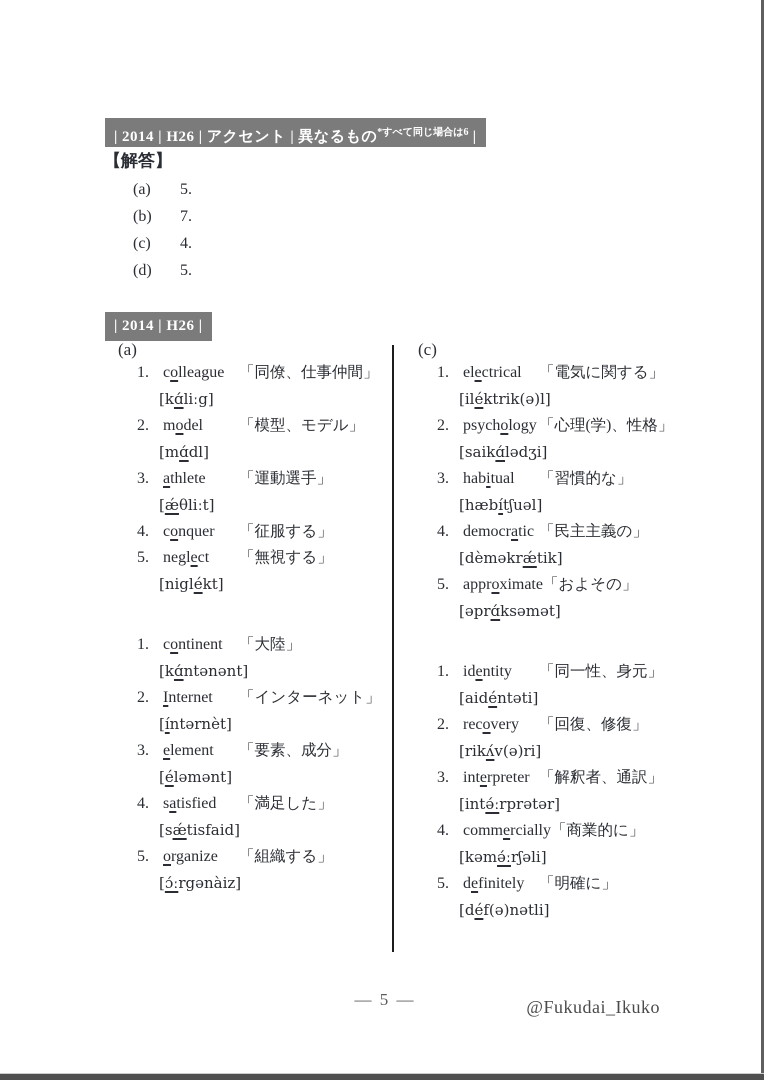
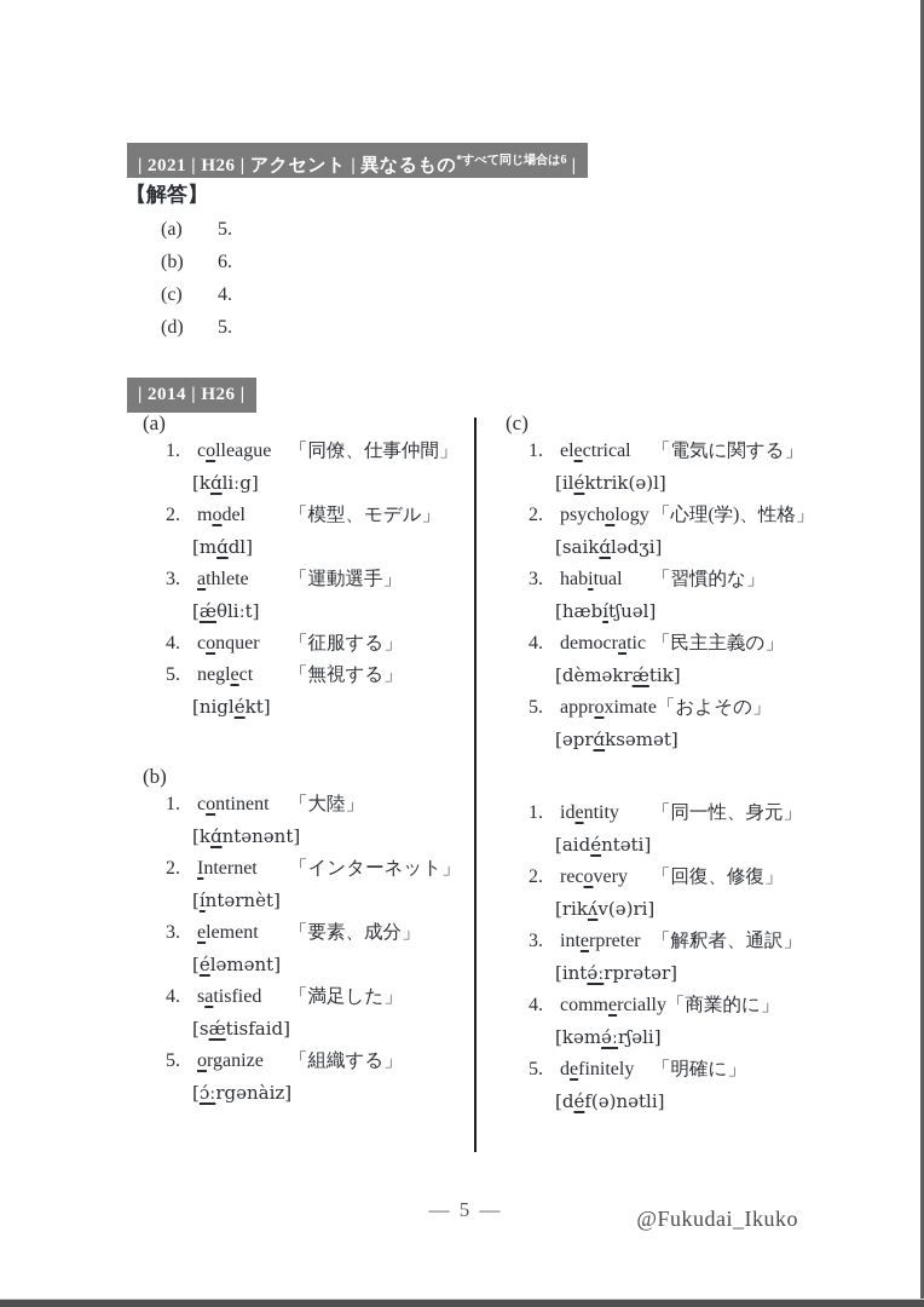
- | 2014 | H26 | アクセント | 異なるもの*すべて同じ場合は6 |
+ | 2021 | H26 | アクセント | 異なるもの*すべて同じ場合は6 |
  【解答】
  (a) 5.
- (b) 7.
+ (b) 6.
  (c) 4.
  (d) 5.
  | 2014 | H26 |
  (a)
  1.
  colleague
  「同僚、仕事仲間」
  [kɑ́liːg]
  2.
  model
  「模型、モデル」
  [mɑ́dl]
  3.
  athlete
  「運動選手」
  [ǽθliːt]
  4.
  conquer
  「征服する」
  5.
  neglect
  「無視する」
  [niglékt]
+ (b)
  1.
  continent
  「大陸」
  [kɑ́ntənənt]
  2.
  Internet
  「インターネット」
  [íntərnèt]
  3.
  element
  「要素、成分」
  [éləmənt]
  4.
  satisfied
  「満足した」
  [sǽtisfaid]
  5.
  organize
  「組織する」
  [ɔ́ːrgənàiz]
  (c)
  1.
  electrical
  「電気に関する」
  [iléktrik(ə)l]
  2.
  psychology
  「心理(学)、性格」
  [saikɑ́lədʒi]
  3.
  habitual
  「習慣的な」
  [hæbítʃuəl]
  4.
  democratic
  「民主主義の」
  [dèməkrǽtik]
  5.
  approximate
  「およその」
  [əprɑ́ksəmət]
  1.
  identity
  「同一性、身元」
  [aidéntəti]
  2.
  recovery
  「回復、修復」
  [rikʌ́v(ə)ri]
  3.
  interpreter
  「解釈者、通訳」
  [intə́ːrprətər]
  4.
  commercially
  「商業的に」
  [kəmə́ːrʃəli]
  5.
  definitely
  「明確に」
  [déf(ə)nətli]
  — 5 —
  @Fukudai_Ikuko
